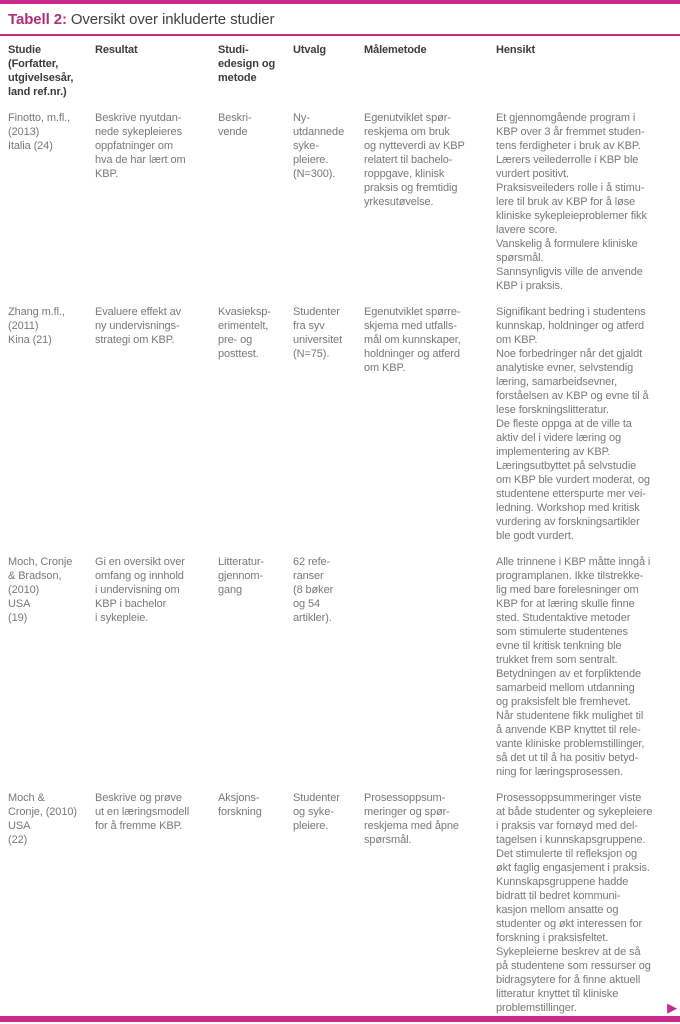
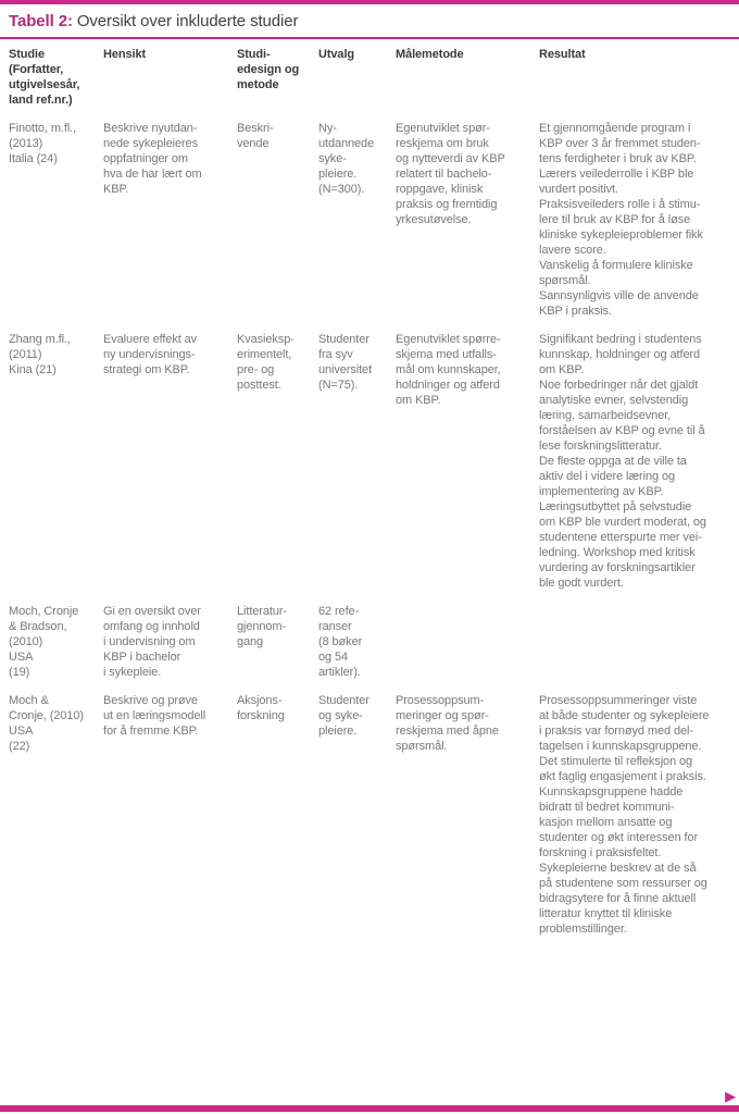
  Tabell 2: Oversikt over inkluderte studier
  Studie
  (Forfatter,
  utgivelsesår,
  land ref.nr.)
- Resultat
+ Hensikt
  Studi-
  edesign og
  metode
  Utvalg
  Målemetode
- Hensikt
+ Resultat
  Finotto, m.fl.,
  (2013)
  Italia (24)
  Beskrive nyutdan-
  nede sykepleieres
  oppfatninger om
  hva de har lært om
  KBP.
  Beskri-
  vende
  Ny-
  utdannede
  syke-
  pleiere.
  (N=300).
  Egenutviklet spør-
  reskjema om bruk
  og nytteverdi av KBP
  relatert til bachelo-
  roppgave, klinisk
  praksis og fremtidig
  yrkesutøvelse.
  Et gjennomgående program i
  KBP over 3 år fremmet studen-
  tens ferdigheter i bruk av KBP.
  Lærers veilederrolle i KBP ble
  vurdert positivt.
  Praksisveileders rolle i å stimu-
  lere til bruk av KBP for å løse
  kliniske sykepleieproblemer fikk
  lavere score.
  Vanskelig å formulere kliniske
  spørsmål.
  Sannsynligvis ville de anvende
  KBP i praksis.
  Zhang m.fl.,
  (2011)
  Kina (21)
  Evaluere effekt av
  ny undervisnings-
  strategi om KBP.
  Kvasieksp-
  erimentelt,
  pre- og
  posttest.
  Studenter
  fra syv
  universitet
  (N=75).
  Egenutviklet spørre-
  skjema med utfalls-
  mål om kunnskaper,
  holdninger og atferd
  om KBP.
  Signifikant bedring i studentens
  kunnskap, holdninger og atferd
  om KBP.
  Noe forbedringer når det gjaldt
  analytiske evner, selvstendig
  læring, samarbeidsevner,
  forståelsen av KBP og evne til å
  lese forskningslitteratur.
  De fleste oppga at de ville ta
  aktiv del i videre læring og
  implementering av KBP.
  Læringsutbyttet på selvstudie
  om KBP ble vurdert moderat, og
  studentene etterspurte mer vei-
  ledning. Workshop med kritisk
  vurdering av forskningsartikler
  ble godt vurdert.
  Moch, Cronje
  & Bradson,
  (2010)
  USA
  (19)
  Gi en oversikt over
  omfang og innhold
  i undervisning om
  KBP i bachelor
  i sykepleie.
  Litteratur-
  gjennom-
  gang
  62 refe-
  ranser
  (8 bøker
  og 54
  artikler).
- Alle trinnene i KBP måtte inngå i
- programplanen. Ikke tilstrekke-
- lig med bare forelesninger om
- KBP for at læring skulle finne
- sted. Studentaktive metoder
- som stimulerte studentenes
- evne til kritisk tenkning ble
- trukket frem som sentralt.
- Betydningen av et forpliktende
- samarbeid mellom utdanning
- og praksisfelt ble fremhevet.
- Når studentene fikk mulighet til
- å anvende KBP knyttet til rele-
- vante kliniske problemstillinger,
- så det ut til å ha positiv betyd-
- ning for læringsprosessen.
  Moch &
  Cronje, (2010)
  USA
  (22)
  Beskrive og prøve
  ut en læringsmodell
  for å fremme KBP.
  Aksjons-
  forskning
  Studenter
  og syke-
  pleiere.
  Prosessoppsum-
  meringer og spør-
  reskjema med åpne
  spørsmål.
  Prosessoppsummeringer viste
  at både studenter og sykepleiere
  i praksis var fornøyd med del-
  tagelsen i kunnskapsgruppene.
  Det stimulerte til refleksjon og
  økt faglig engasjement i praksis.
  Kunnskapsgruppene hadde
  bidratt til bedret kommuni-
  kasjon mellom ansatte og
  studenter og økt interessen for
  forskning i praksisfeltet.
  Sykepleierne beskrev at de så
  på studentene som ressurser og
  bidragsytere for å finne aktuell
  litteratur knyttet til kliniske
  problemstillinger.
  ▶
